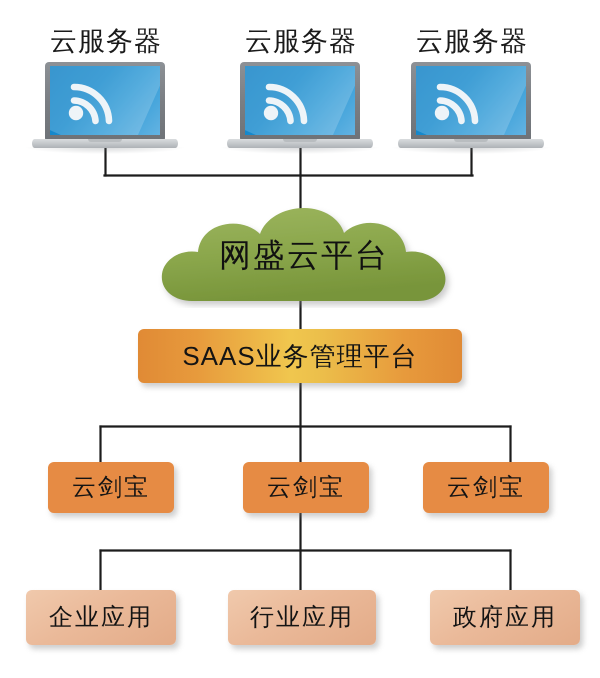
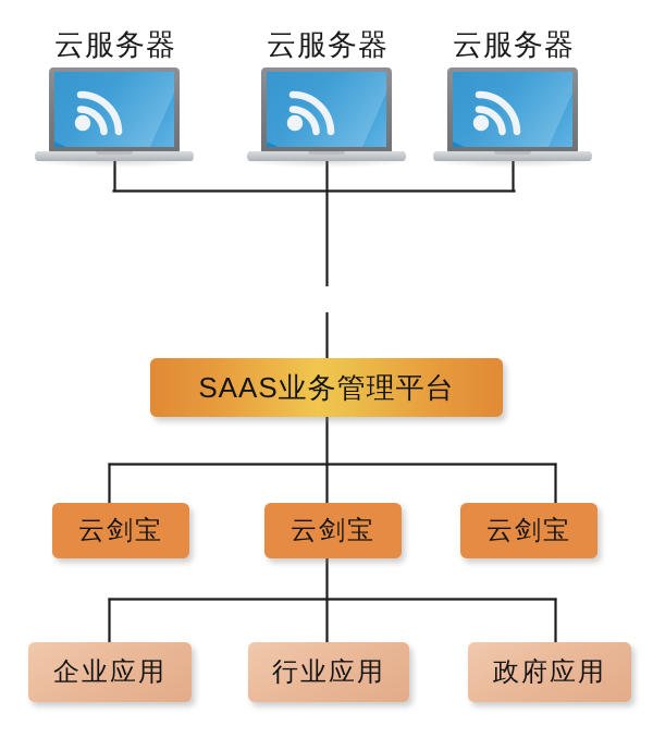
  云服务器
  云服务器
  云服务器
- 网盛云平台
  SAAS业务管理平台
  云剑宝
  云剑宝
  云剑宝
  企业应用
  行业应用
  政府应用
